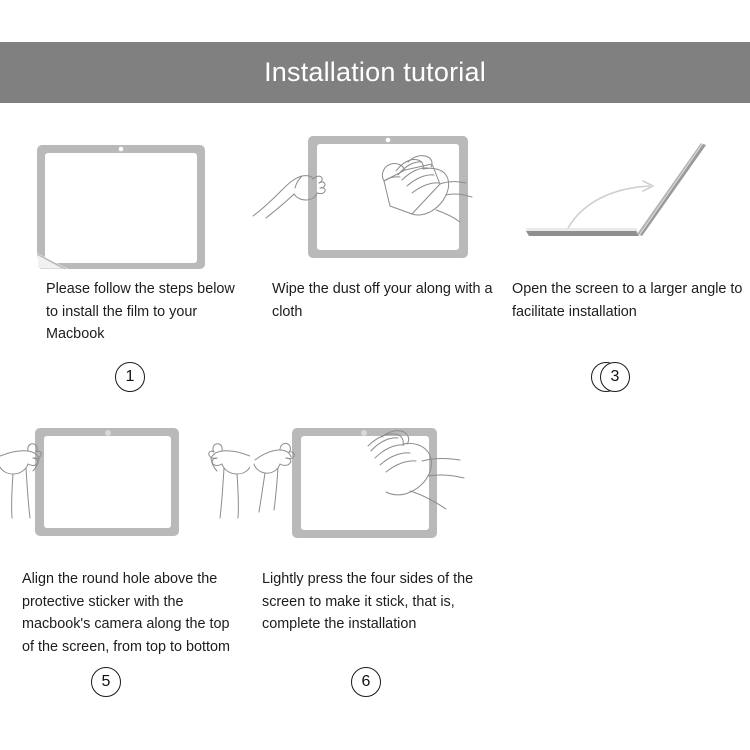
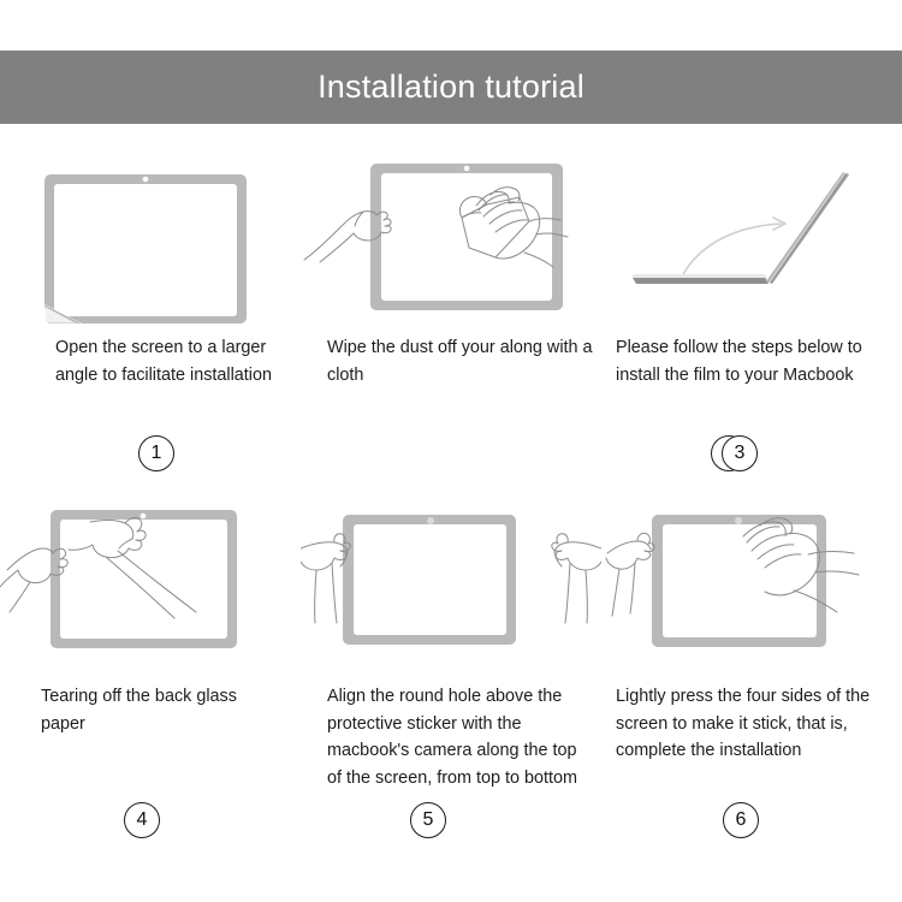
  Installation tutorial
- Please follow the steps below to install the film to your Macbook
+ Open the screen to a larger angle to facilitate installation
  1
  Wipe the dust off your along with a cloth
- Open the screen to a larger angle to facilitate installation
+ Please follow the steps below to install the film to your Macbook
  3
+ Tearing off the back glass paper
+ 4
  Align the round hole above the protective sticker with the macbook's camera along the top of the screen, from top to bottom
  5
  Lightly press the four sides of the screen to make it stick, that is, complete the installation
  6
